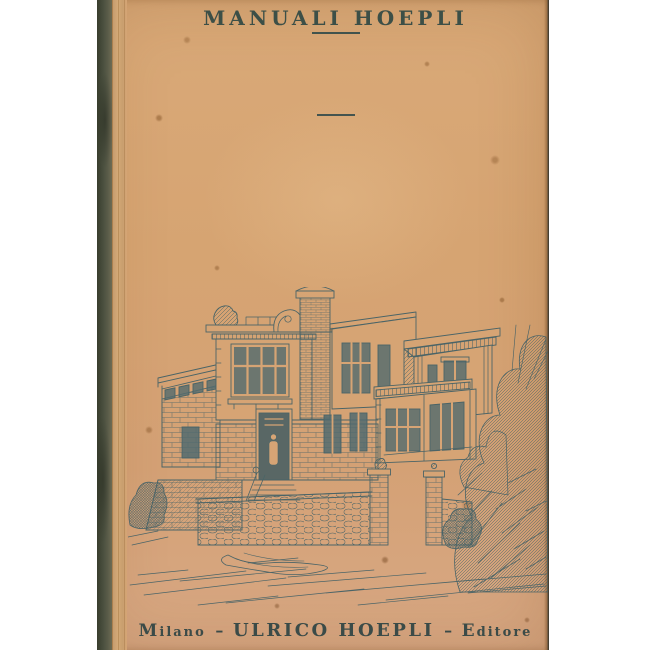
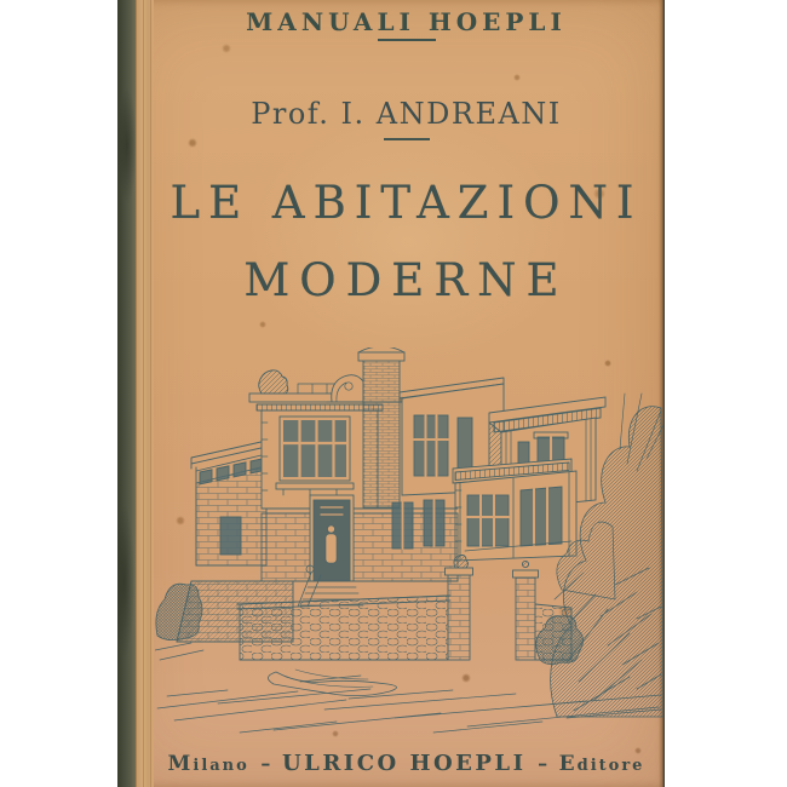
  MANUALI HOEPLI
+ Prof. I. ANDREANI
+ LE ABITAZIONI
+ MODERNE
  Milano – ULRICO HOEPLI – Editore
